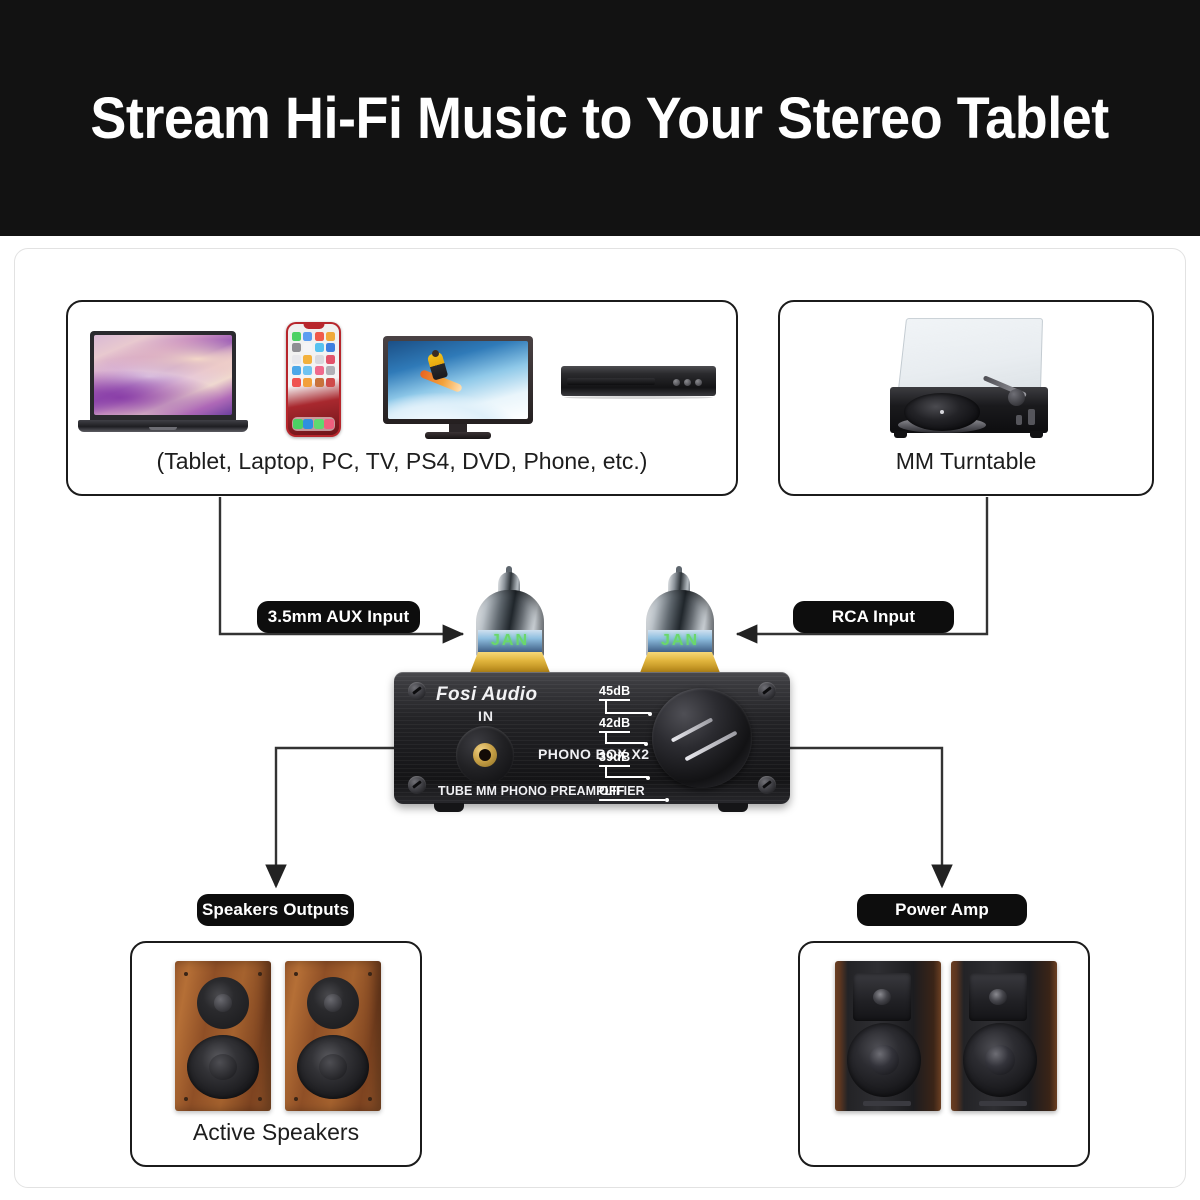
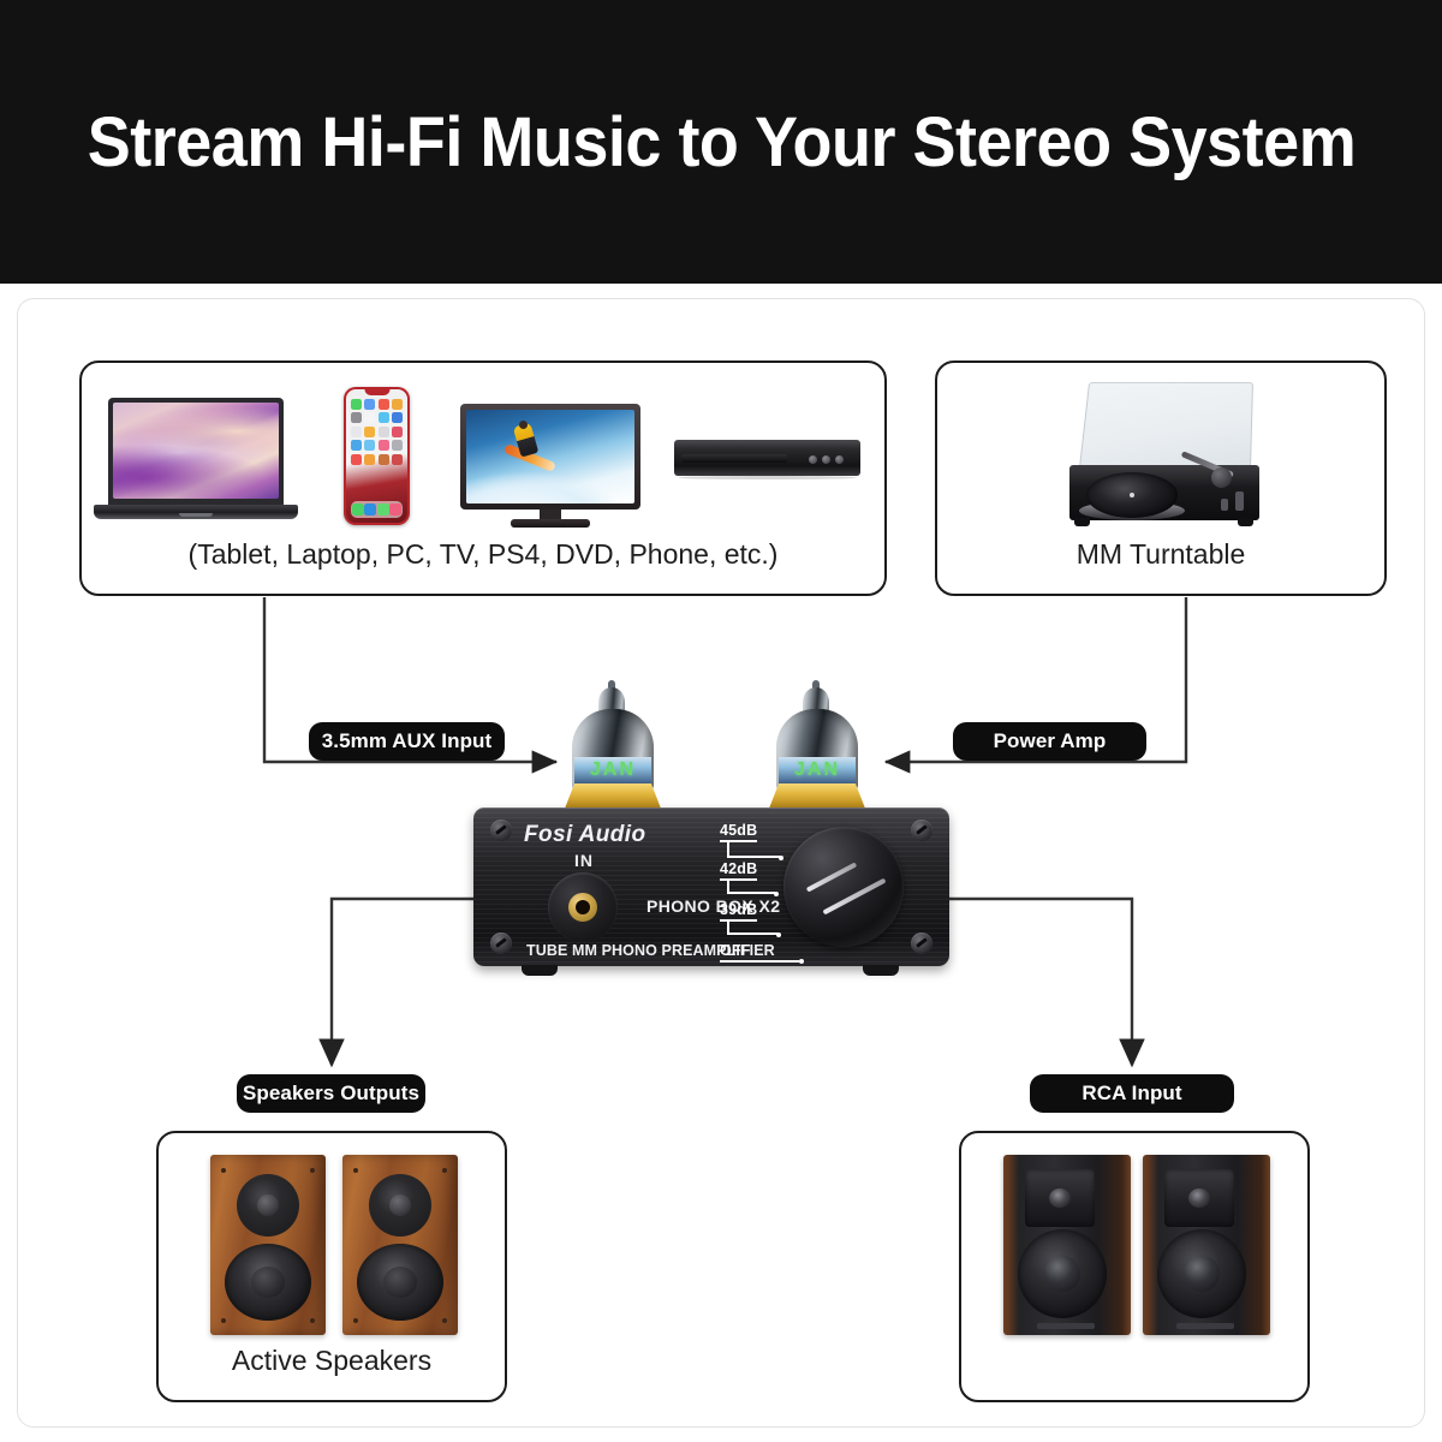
- Stream Hi-Fi Music to Your Stereo Tablet
+ Stream Hi-Fi Music to Your Stereo System
  (Tablet, Laptop, PC, TV, PS4, DVD, Phone, etc.)
  MM Turntable
  3.5mm AUX Input
- RCA Input
+ Power Amp
  Speakers Outputs
- Power Amp
+ RCA Input
  JAN
  JAN
  Fosi Audio
  IN
  PHONO BOX X2
  TUBE MM PHONO PREAMPLIFIER
  45dB
  42dB
  39dB
  OFF
  Active Speakers
